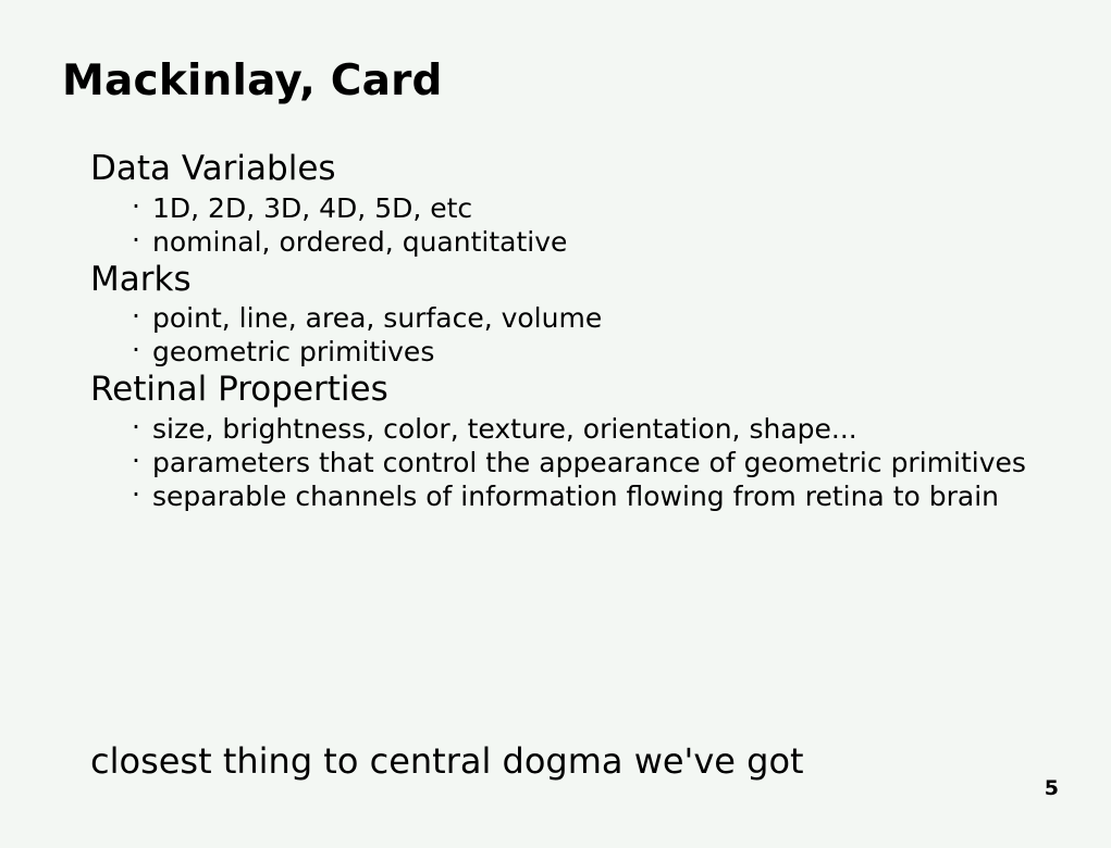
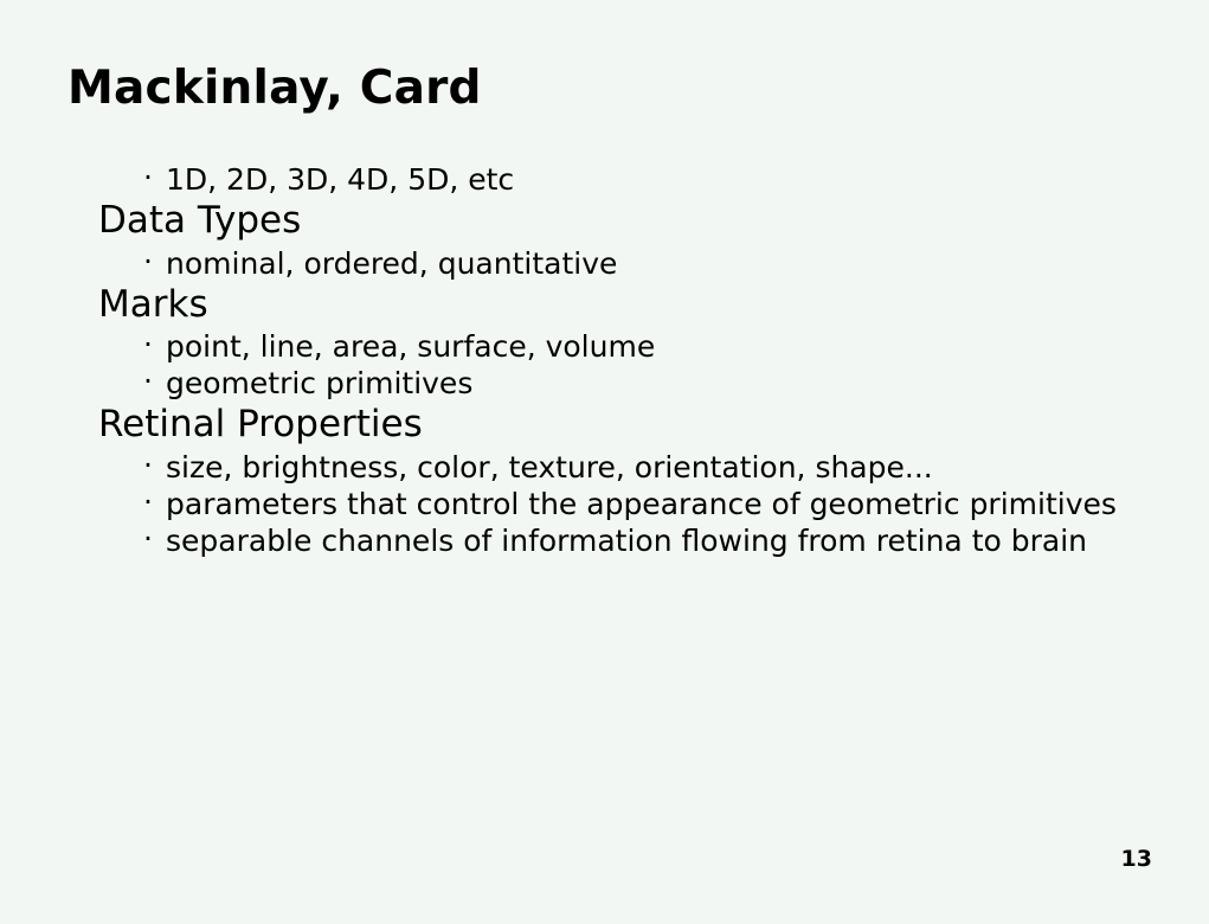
  Mackinlay, Card
- Data Variables
  ·
  1D, 2D, 3D, 4D, 5D, etc
+ Data Types
  ·
  nominal, ordered, quantitative
  Marks
  ·
  point, line, area, surface, volume
  ·
  geometric primitives
  Retinal Properties
  ·
  size, brightness, color, texture, orientation, shape...
  ·
  parameters that control the appearance of geometric primitives
  ·
  separable channels of information flowing from retina to brain
- closest thing to central dogma we've got
- 5
+ 13
